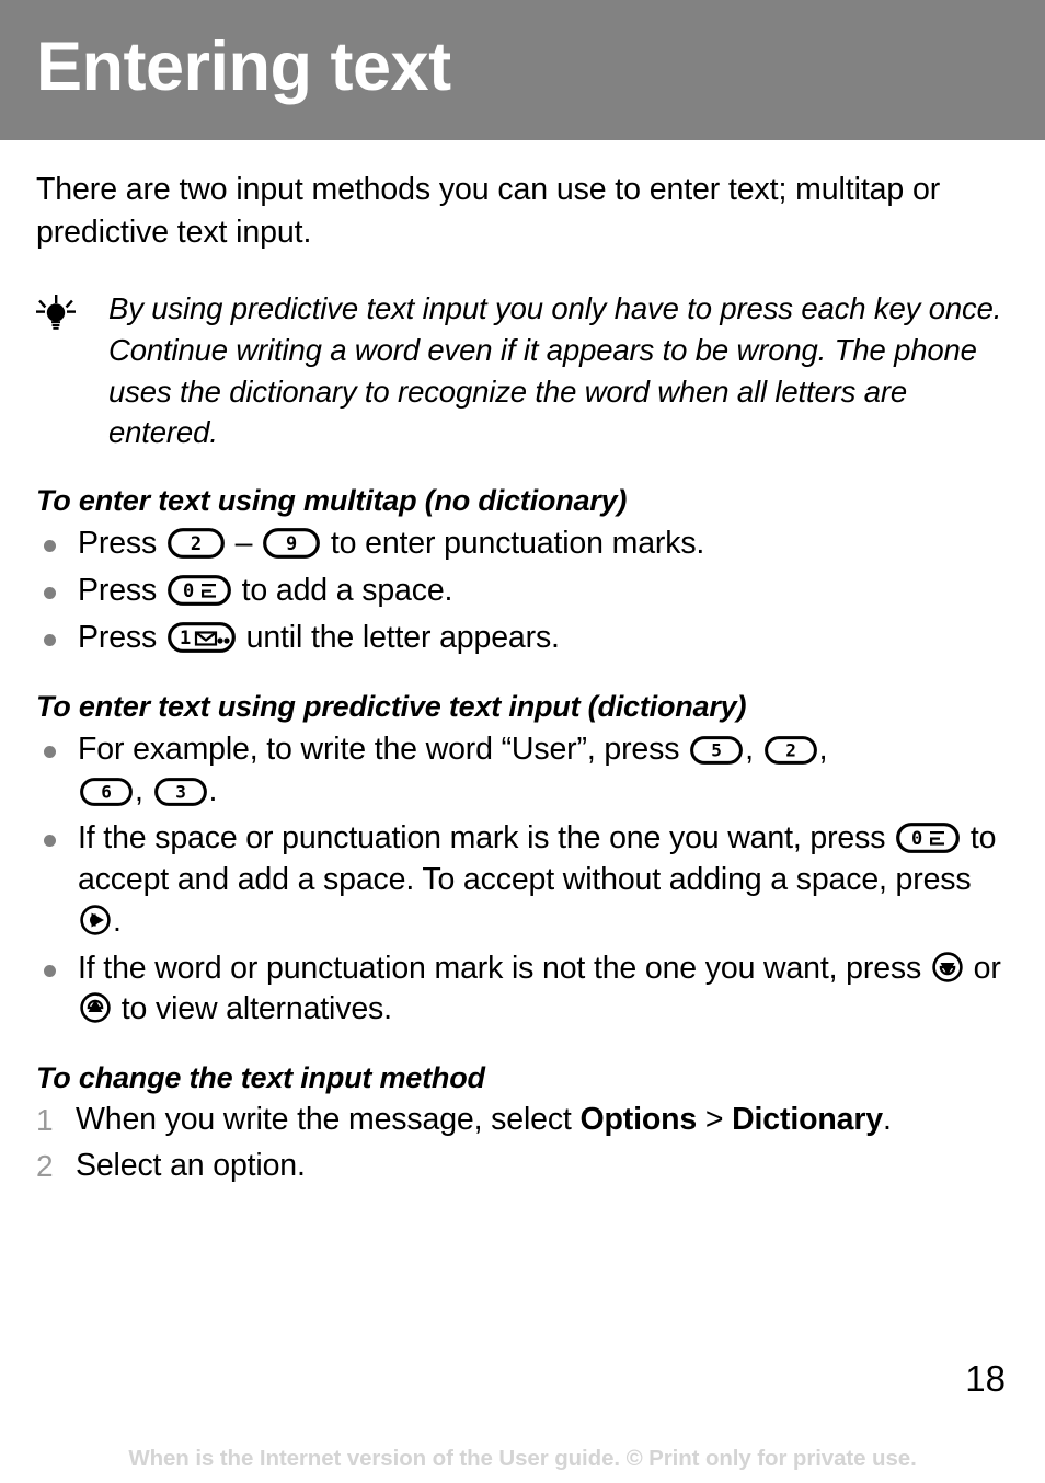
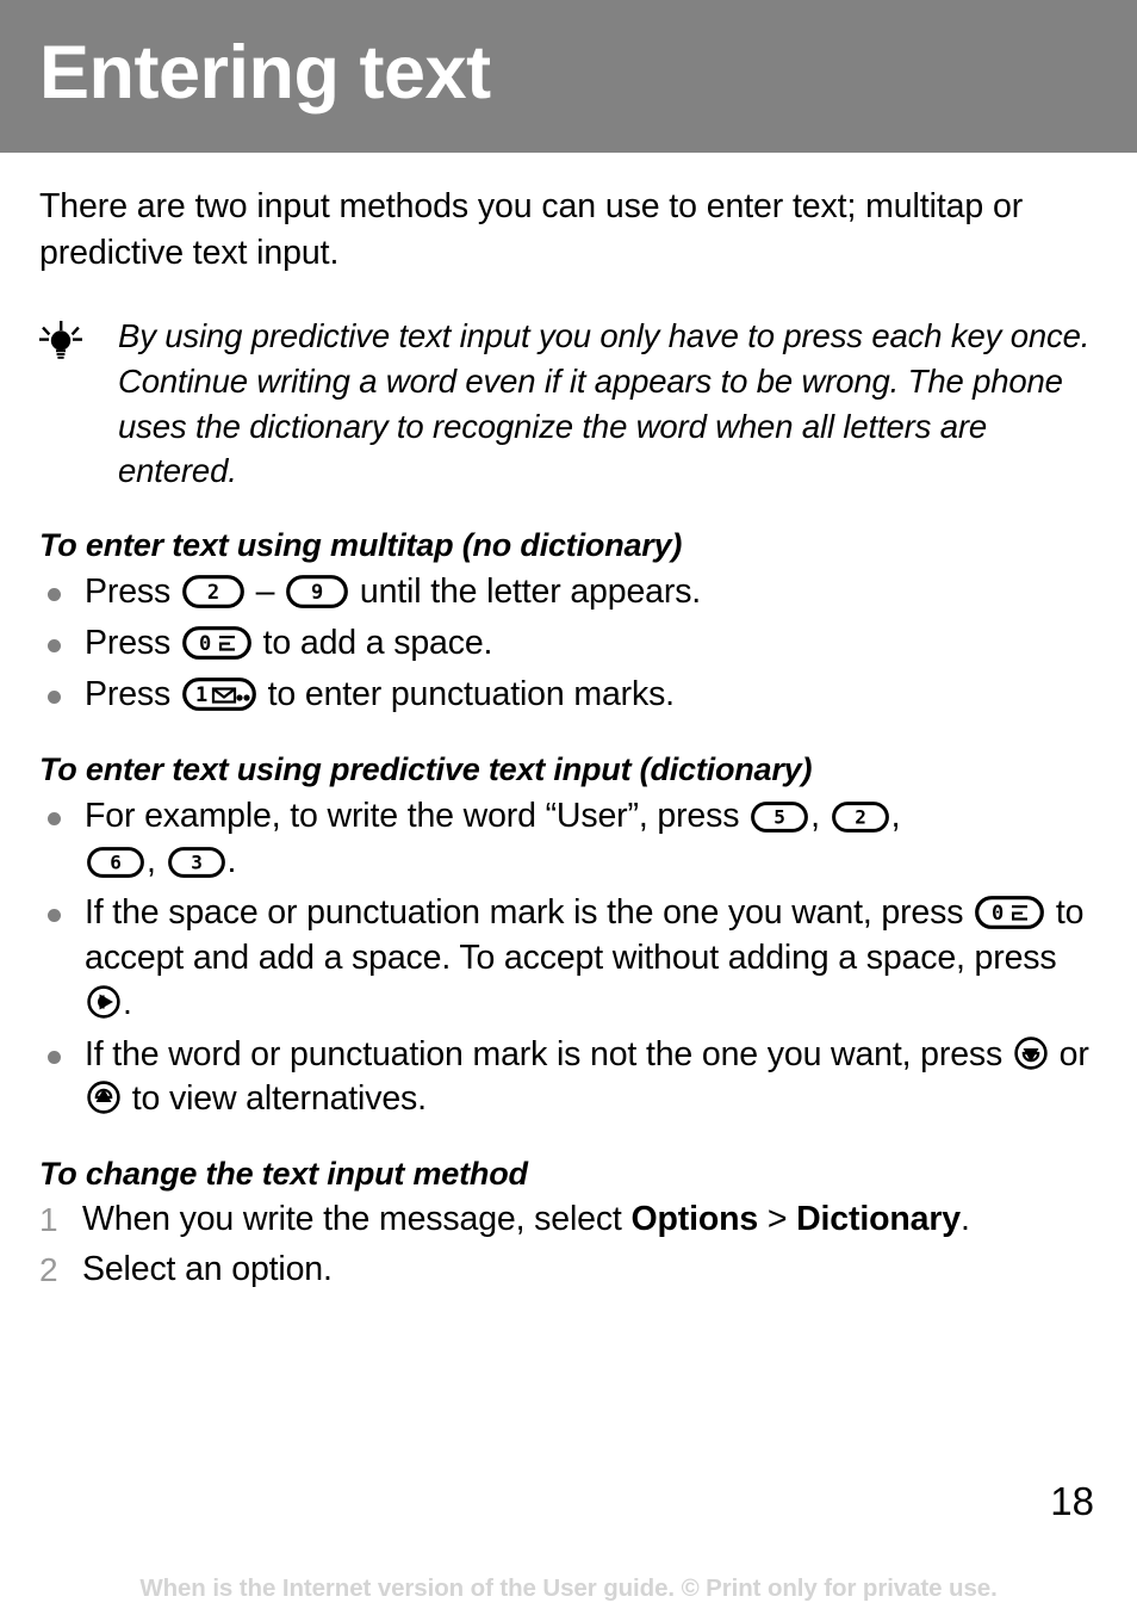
  Entering text
  There are two input methods you can use to enter text; multitap or predictive text input.
  By using predictive text input you only have to press each key once. Continue writing a word even if it appears to be wrong. The phone uses the dictionary to recognize the word when all letters are entered.
  To enter text using multitap (no dictionary)
  Press
  2
  –
  9
- to enter punctuation marks.
+ until the letter appears.
  Press
  0
  to add a space.
  Press
  1
- until the letter appears.
+ to enter punctuation marks.
  To enter text using predictive text input (dictionary)
  For example, to write the word “User”, press
  5
  ,
  2
  ,
  6
  ,
  3
  .
  If the space or punctuation mark is the one you want, press
  0
  to accept and add a space. To accept without adding a space, press .
  If the word or punctuation mark is not the one you want, press or to view alternatives.
  To change the text input method
  1
  When you write the message, select Options > Dictionary.
  2
  Select an option.
  18
  When is the Internet version of the User guide. © Print only for private use.
